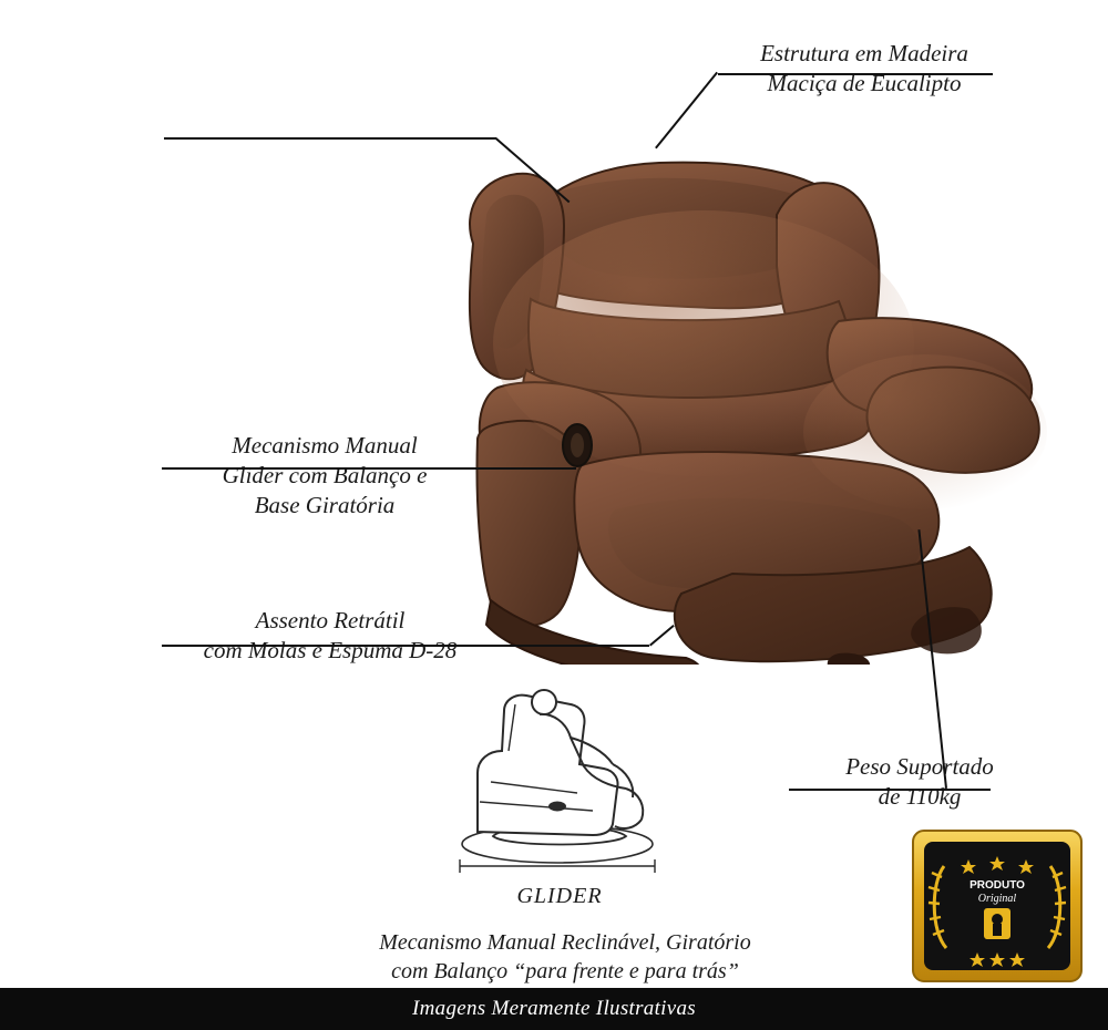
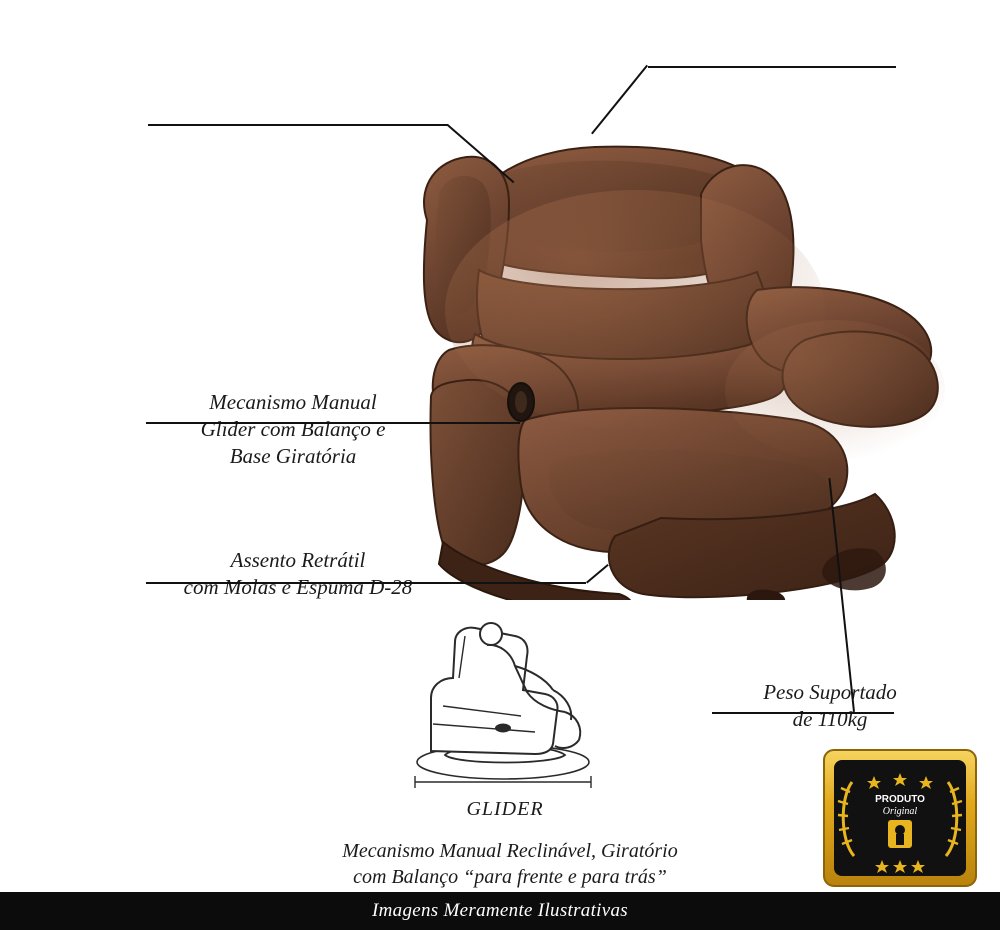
- Estrutura em Madeira
- Maciça de Eucalipto
  Mecanismo Manual
  Glider com Balanço e
  Base Giratória
  Assento Retrátil
  com Molas e Espuma D-28
  Peso Suportado
  de 110kg
  GLIDER
  Mecanismo Manual Reclinável, Giratório
  com Balanço “para frente e para trás”
  PRODUTO
  Original
  Imagens Meramente Ilustrativas
